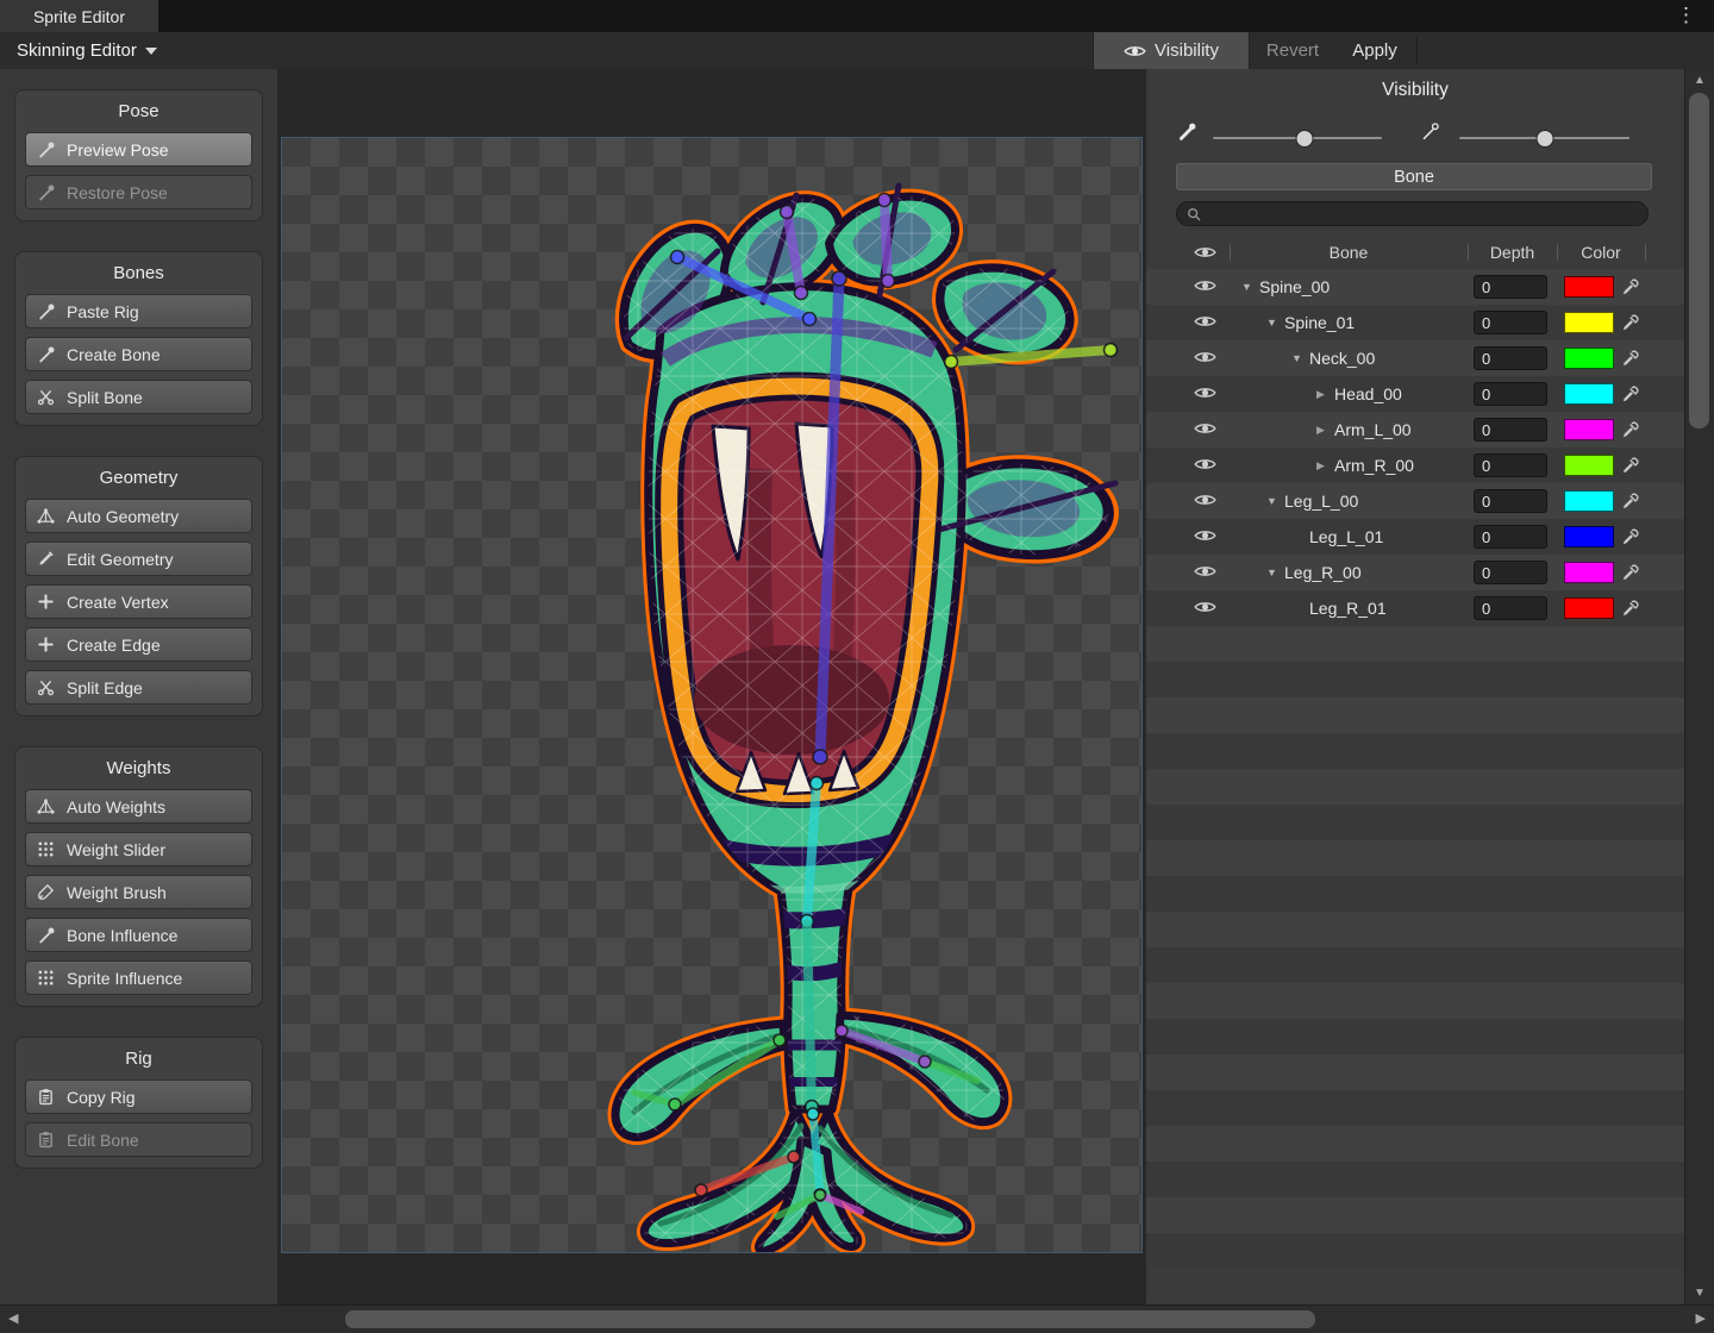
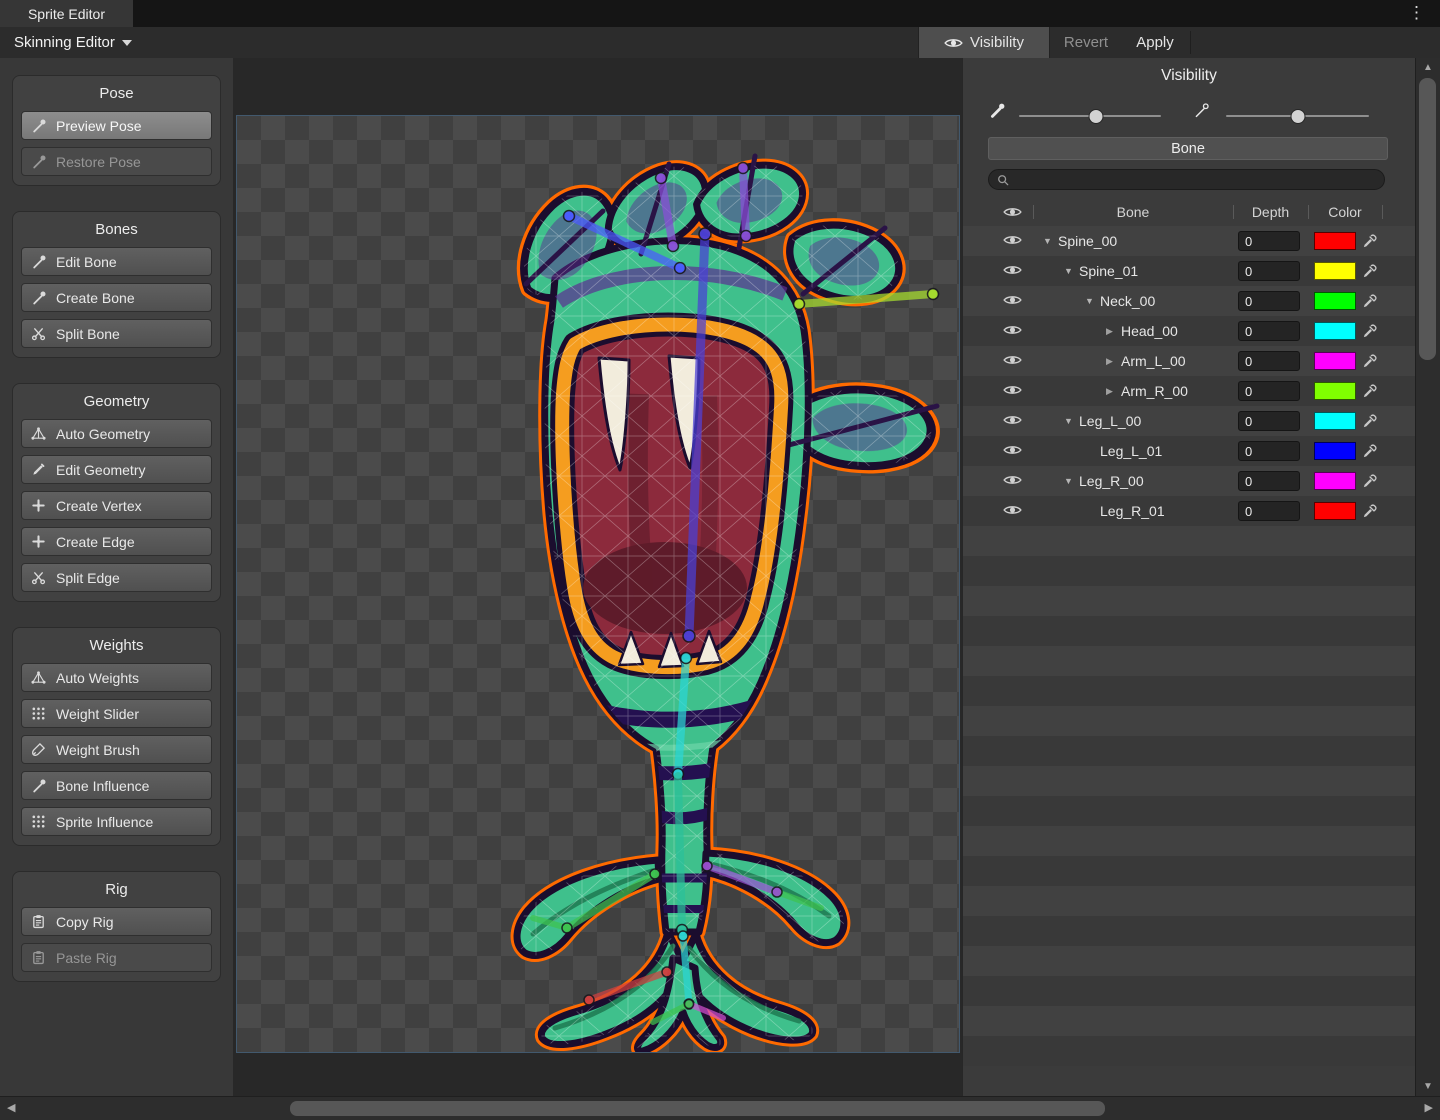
  Sprite Editor
  ⋮
  Skinning Editor
  Visibility
  Revert
  Apply
  Pose
  Preview Pose
  Restore Pose
  Bones
- Paste Rig
+ Edit Bone
  Create Bone
  Split Bone
  Geometry
  Auto Geometry
  Edit Geometry
  Create Vertex
  Create Edge
  Split Edge
  Weights
  Auto Weights
  Weight Slider
  Weight Brush
  Bone Influence
  Sprite Influence
  Rig
  Copy Rig
- Edit Bone
+ Paste Rig
  Visibility
  Bone
  Bone
  Depth
  Color
  ▼
  Spine_00
  0
  ▼
  Spine_01
  0
  ▼
  Neck_00
  0
  ▶
  Head_00
  0
  ▶
  Arm_L_00
  0
  ▶
  Arm_R_00
  0
  ▼
  Leg_L_00
  0
  Leg_L_01
  0
  ▼
  Leg_R_00
  0
  Leg_R_01
  0
  ▲
  ▼
  ◀
  ▶
